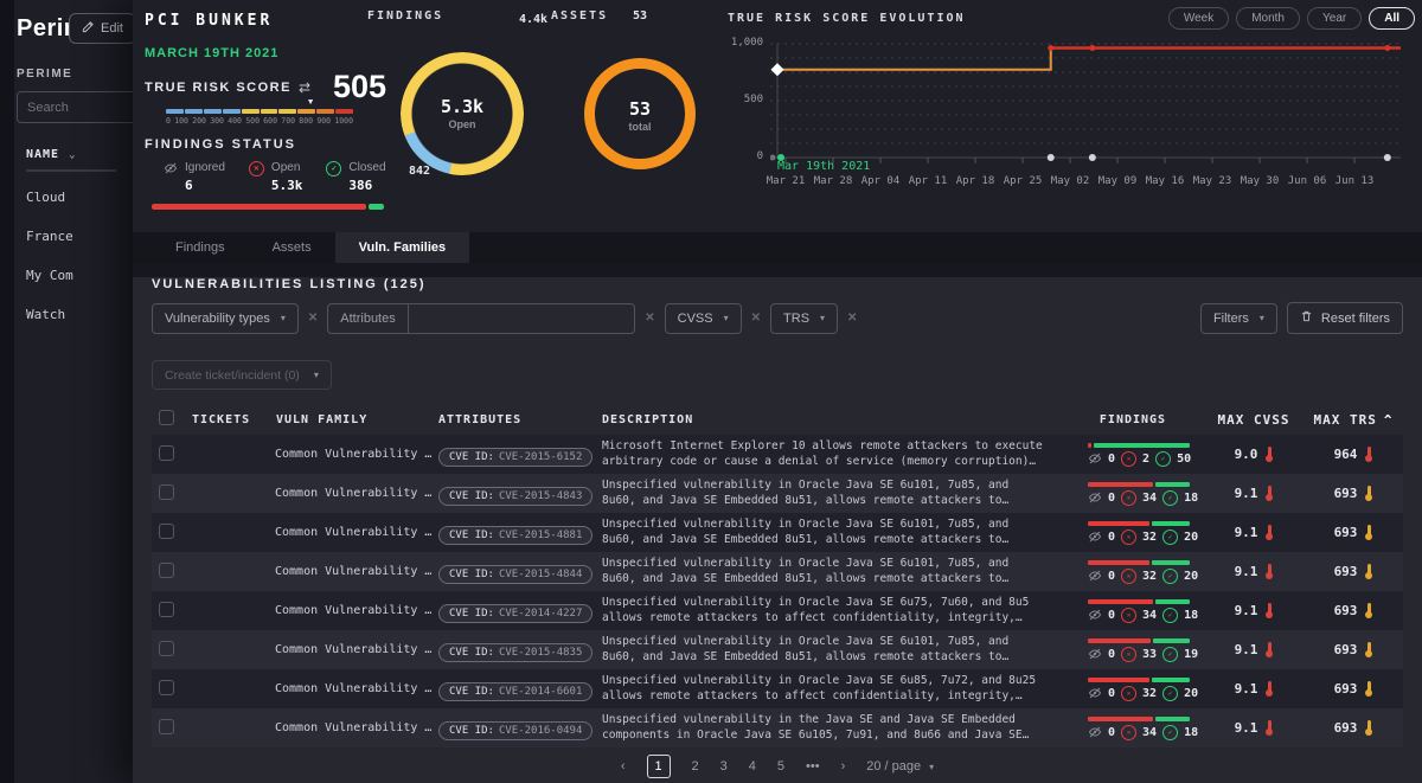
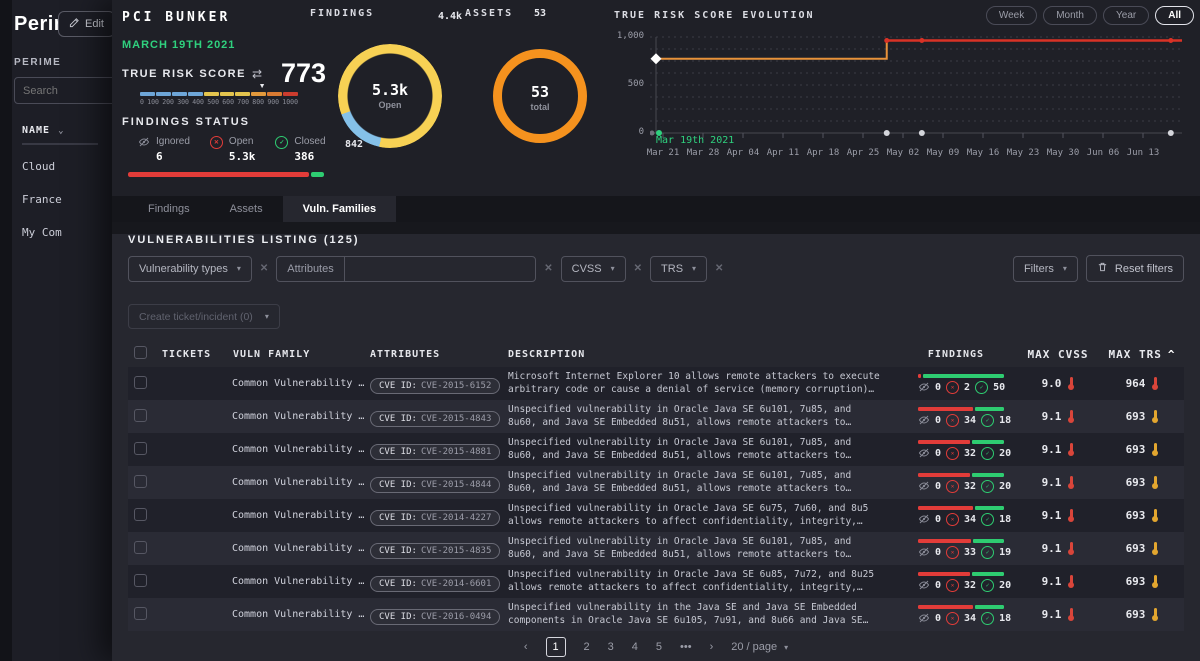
  Peri
  PERIME
  Search
  NAME ⌄
  Cloud
  France
  My Com
- Watch
  Edit
  PCI BUNKER
  MARCH 19TH 2021
  TRUE RISK SCORE
  ⇄
- 505
+ 773
  0
  100
  200
  300
  400
  500
  600
  700
  800
  900
  1000
  FINDINGS STATUS
  Ignored
  6
  Open
  5.3k
  Closed
  386
  FINDINGS
  5.3k
  Open
  4.4k
  842
  ASSETS
  53
  total
  53
  TRUE RISK SCORE EVOLUTION
  Week
  Month
  Year
  All
  1,000
  500
  0
  Mar 19th 2021
  Mar 21
  Mar 28
  Apr 04
  Apr 11
  Apr 18
  Apr 25
  May 02
  May 09
  May 16
  May 23
  May 30
  Jun 06
  Jun 13
  Findings
  Assets
  Vuln. Families
  VULNERABILITIES LISTING (125)
  Vulnerability types
  ▾
  ✕
  Attributes
  ✕
  CVSS
  ▾
  ✕
  TRS
  ▾
  ✕
  Filters
  ▾
  Reset filters
  Create ticket/incident (0)
  ▾
  TICKETS
  VULN FAMILY
  ATTRIBUTES
  DESCRIPTION
  FINDINGS
  MAX CVSS
  MAX TRS
  ^
  Common Vulnerability …
  CVE ID:
  CVE-2015-6152
  Microsoft Internet Explorer 10 allows remote attackers to execute arbitrary code or cause a denial of service (memory corruption)
  0
  2
  50
  9.0
  964
  Common Vulnerability …
  CVE ID:
  CVE-2015-4843
  Unspecified vulnerability in Oracle Java SE 6u101, 7u85, and 8u60, and Java SE Embedded 8u51, allows remote attackers to
  0
  34
  18
  9.1
  693
  Common Vulnerability …
  CVE ID:
  CVE-2015-4881
  Unspecified vulnerability in Oracle Java SE 6u101, 7u85, and 8u60, and Java SE Embedded 8u51, allows remote attackers to
  0
  32
  20
  9.1
  693
  Common Vulnerability …
  CVE ID:
  CVE-2015-4844
  Unspecified vulnerability in Oracle Java SE 6u101, 7u85, and 8u60, and Java SE Embedded 8u51, allows remote attackers to
  0
  32
  20
  9.1
  693
  Common Vulnerability …
  CVE ID:
  CVE-2014-4227
  Unspecified vulnerability in Oracle Java SE 6u75, 7u60, and 8u5 allows remote attackers to affect confidentiality, integrity,
  0
  34
  18
  9.1
  693
  Common Vulnerability …
  CVE ID:
  CVE-2015-4835
  Unspecified vulnerability in Oracle Java SE 6u101, 7u85, and 8u60, and Java SE Embedded 8u51, allows remote attackers to
  0
  33
  19
  9.1
  693
  Common Vulnerability …
  CVE ID:
  CVE-2014-6601
  Unspecified vulnerability in Oracle Java SE 6u85, 7u72, and 8u25 allows remote attackers to affect confidentiality, integrity,
  0
  32
  20
  9.1
  693
  Common Vulnerability …
  CVE ID:
  CVE-2016-0494
  Unspecified vulnerability in the Java SE and Java SE Embedded components in Oracle Java SE 6u105, 7u91, and 8u66 and Java SE…
  0
  34
  18
  9.1
  693
  ‹
  1
  2
  3
  4
  5
  •••
  ›
  20 / page
  ▾
